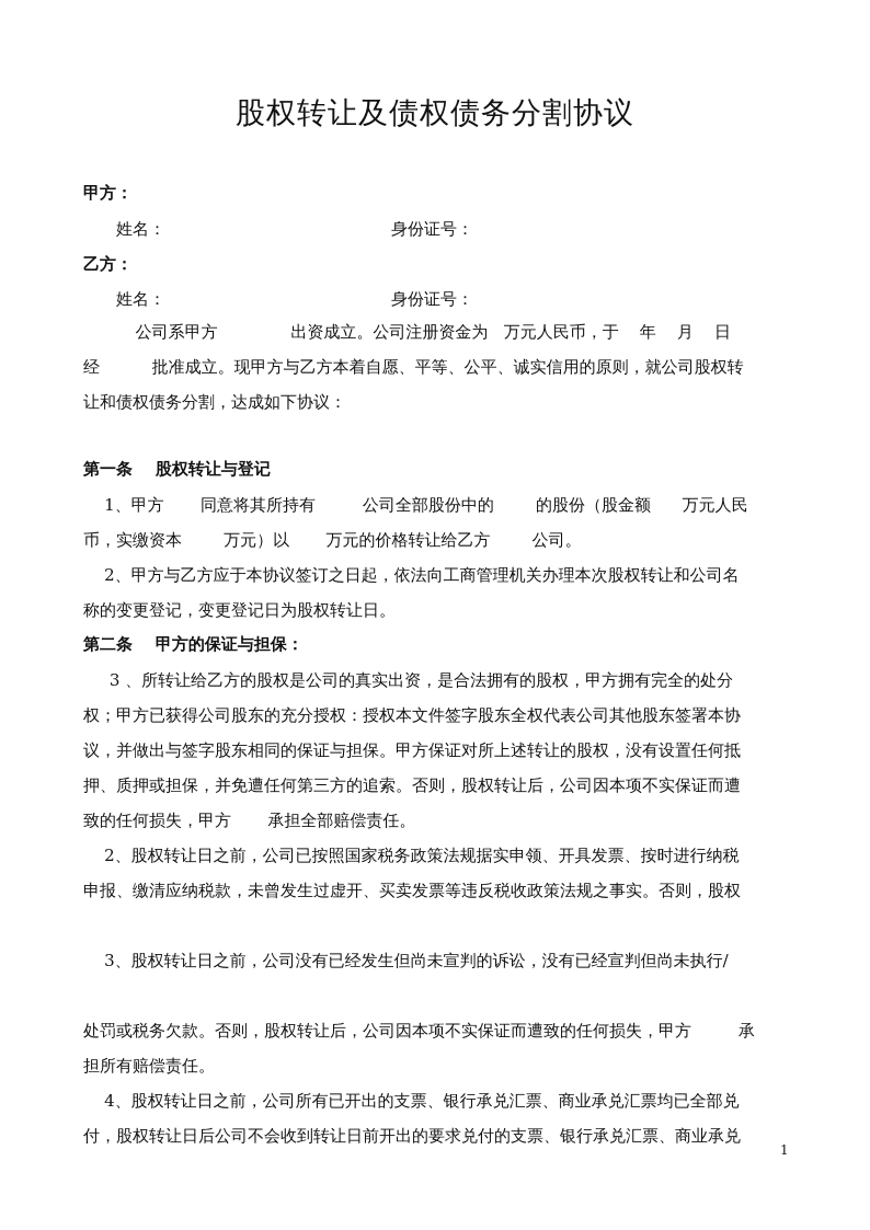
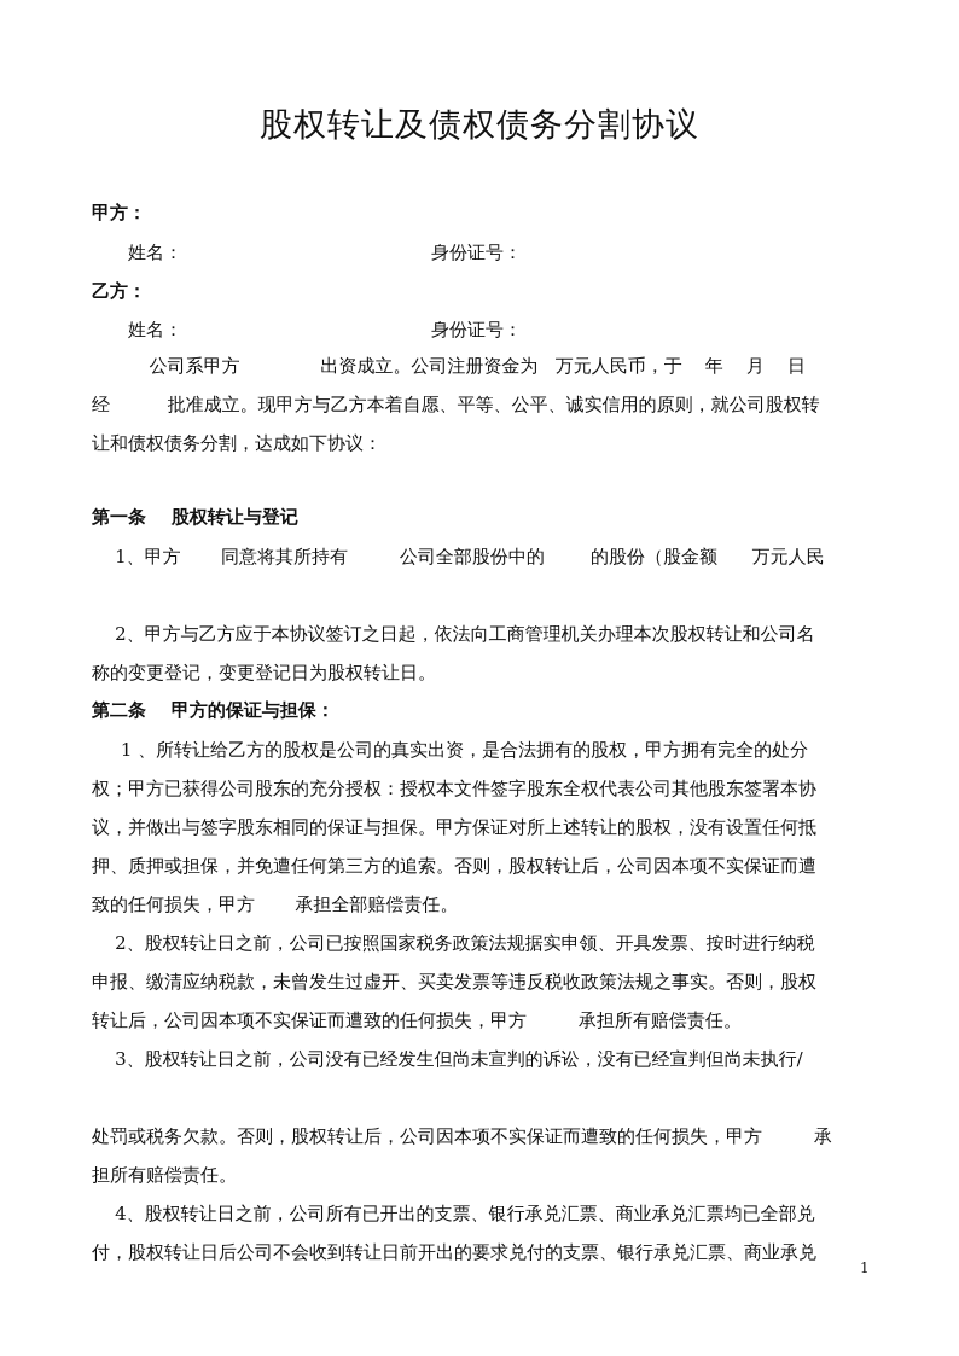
  股权转让及债权债务分割协议
  甲方：
  姓名：
  身份证号：
  乙方：
  姓名：
  身份证号：
  公司系甲方 出资成立。公司注册资金为 万元人民币，于 年 月 日
  经 批准成立。现甲方与乙方本着自愿、平等、公平、诚实信用的原则，就公司股权转
  让和债权债务分割，达成如下协议：
  第一条 股权转让与登记
  1、甲方 同意将其所持有 公司全部股份中的 的股份（股金额 万元人民
- 币，实缴资本 万元）以 万元的价格转让给乙方 公司。
  2、甲方与乙方应于本协议签订之日起，依法向工商管理机关办理本次股权转让和公司名
  称的变更登记，变更登记日为股权转让日。
  第二条 甲方的保证与担保：
- 3 、所转让给乙方的股权是公司的真实出资，是合法拥有的股权，甲方拥有完全的处分
+ 1 、所转让给乙方的股权是公司的真实出资，是合法拥有的股权，甲方拥有完全的处分
  权；甲方已获得公司股东的充分授权：授权本文件签字股东全权代表公司其他股东签署本协
  议，并做出与签字股东相同的保证与担保。甲方保证对所上述转让的股权，没有设置任何抵
  押、质押或担保，并免遭任何第三方的追索。否则，股权转让后，公司因本项不实保证而遭
  致的任何损失，甲方 承担全部赔偿责任。
  2、股权转让日之前，公司已按照国家税务政策法规据实申领、开具发票、按时进行纳税
  申报、缴清应纳税款，未曾发生过虚开、买卖发票等违反税收政策法规之事实。否则，股权
+ 转让后，公司因本项不实保证而遭致的任何损失，甲方 承担所有赔偿责任。
  3、股权转让日之前，公司没有已经发生但尚未宣判的诉讼，没有已经宣判但尚未执行/
  处罚或税务欠款。否则，股权转让后，公司因本项不实保证而遭致的任何损失，甲方 承
  担所有赔偿责任。
  4、股权转让日之前，公司所有已开出的支票、银行承兑汇票、商业承兑汇票均已全部兑
  付，股权转让日后公司不会收到转让日前开出的要求兑付的支票、银行承兑汇票、商业承兑
  1
